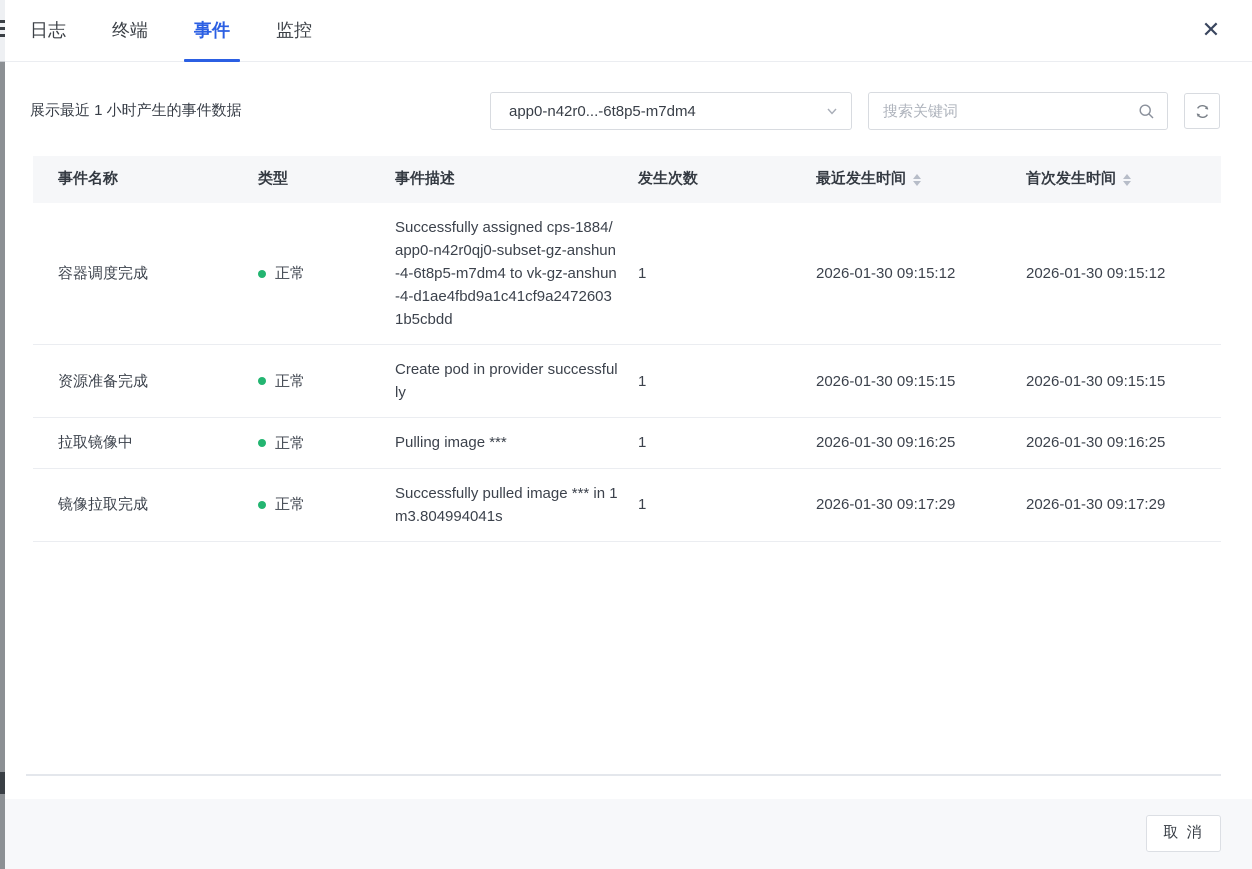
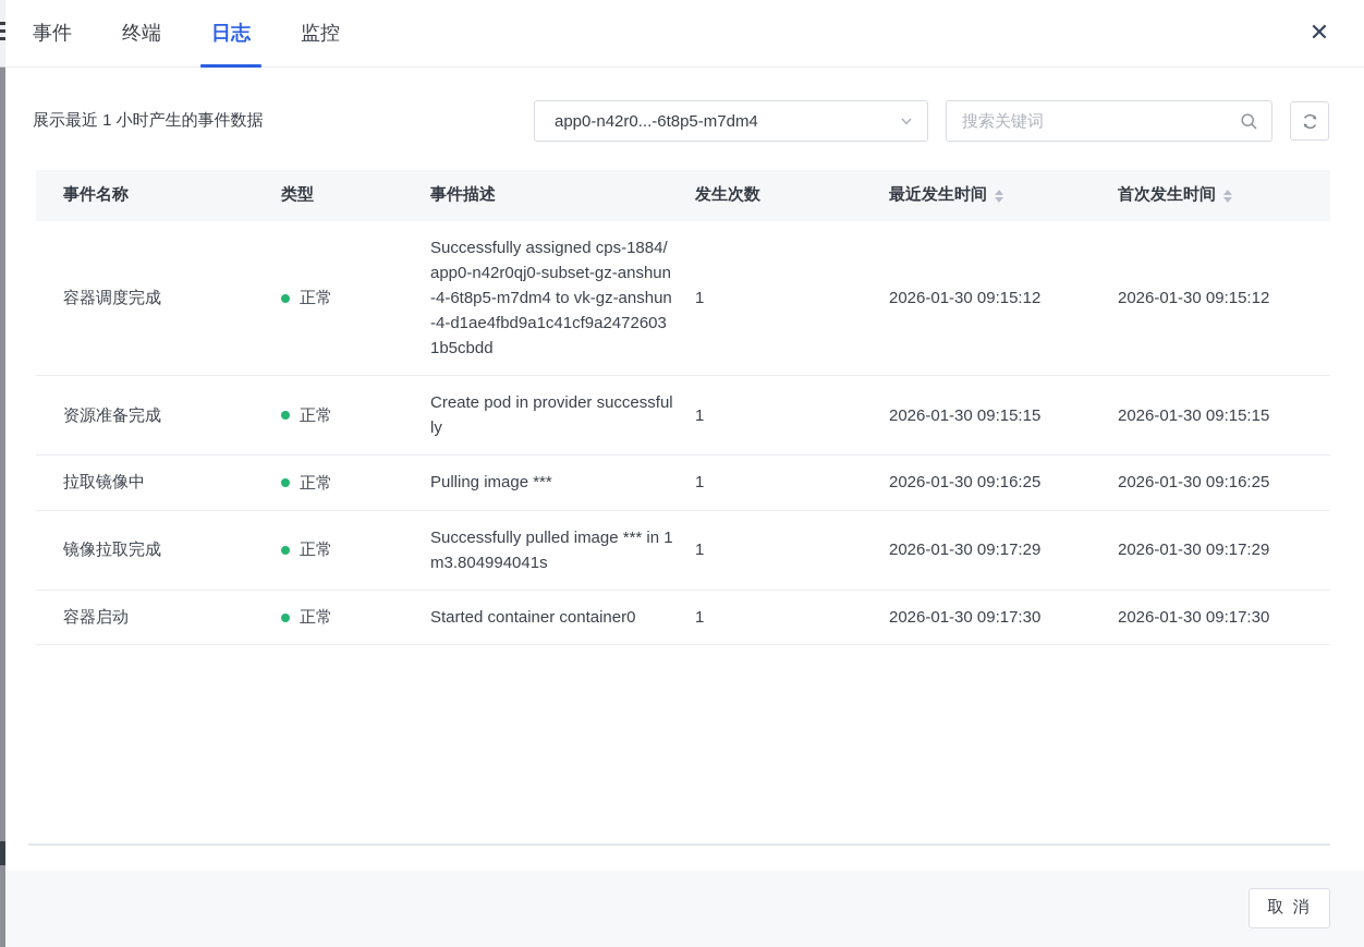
- 日志
+ 事件
  终端
- 事件
+ 日志
  监控
  ✕
  展示最近 1 小时产生的事件数据
  app0-n42r0...-6t8p5-m7dm4
  搜索关键词
  事件名称	类型	事件描述	发生次数	最近发生时间	首次发生时间
  容器调度完成	正常	Successfully assigned cps-1884/app0-n42r0qj0-subset-gz-anshun-4-6t8p5-m7dm4 to vk-gz-anshun-4-d1ae4fbd9a1c41cf9a24726031b5cbdd	1	2026-01-30 09:15:12	2026-01-30 09:15:12
  资源准备完成	正常	Create pod in provider successfully	1	2026-01-30 09:15:15	2026-01-30 09:15:15
  拉取镜像中	正常	Pulling image ***	1	2026-01-30 09:16:25	2026-01-30 09:16:25
  镜像拉取完成	正常	Successfully pulled image *** in 1m3.804994041s	1	2026-01-30 09:17:29	2026-01-30 09:17:29
+ 容器启动	正常	Started container container0	1	2026-01-30 09:17:30	2026-01-30 09:17:30
  取 消
